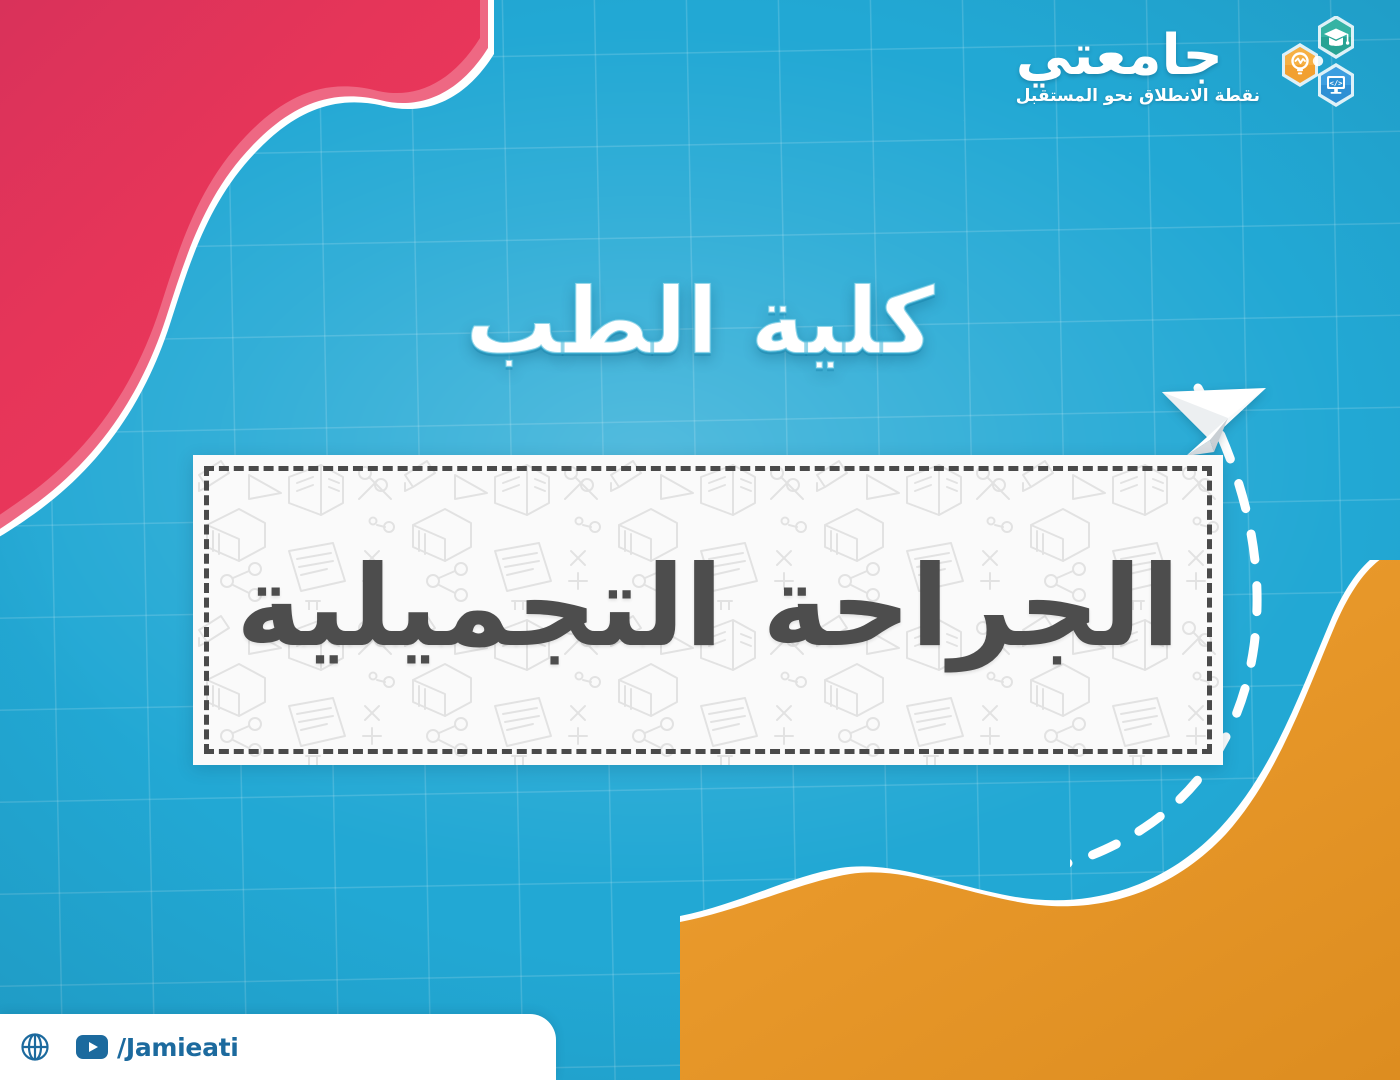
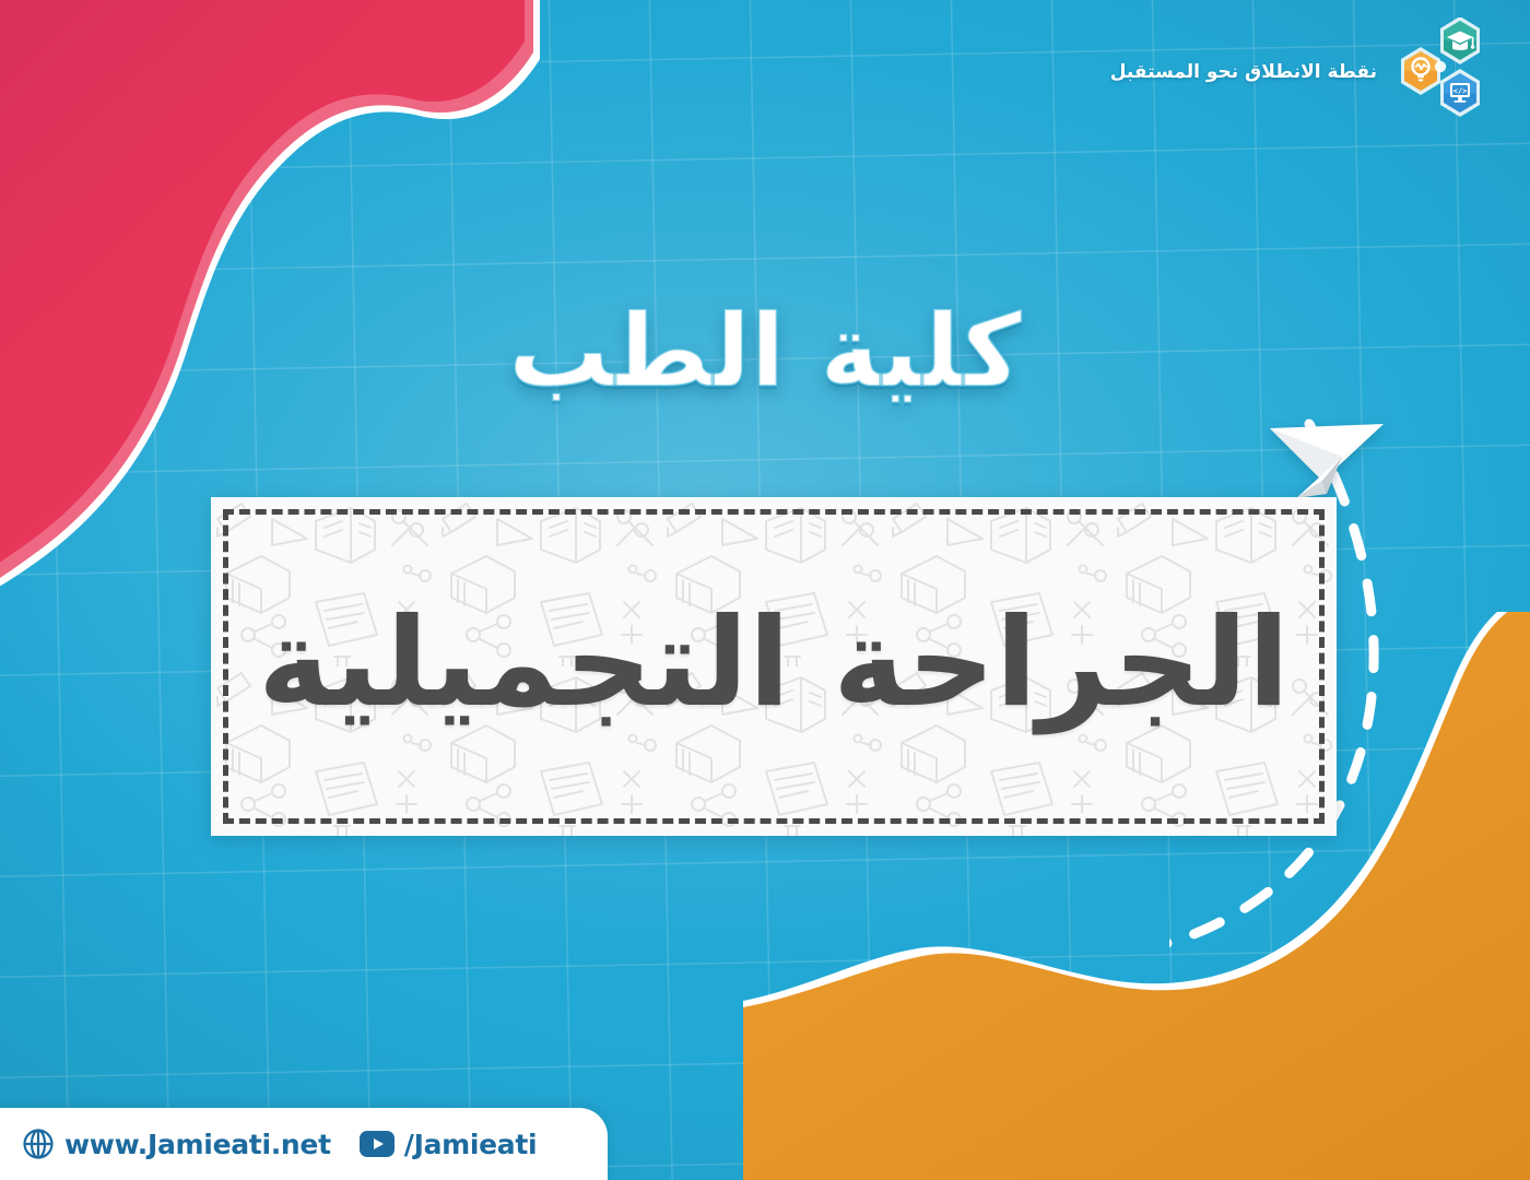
  </>
- جامعتي
  نقطة الانطلاق نحو المستقبل
  كلية الطب
  الجراحة التجميلية
+ www.Jamieati.net
  /Jamieati
